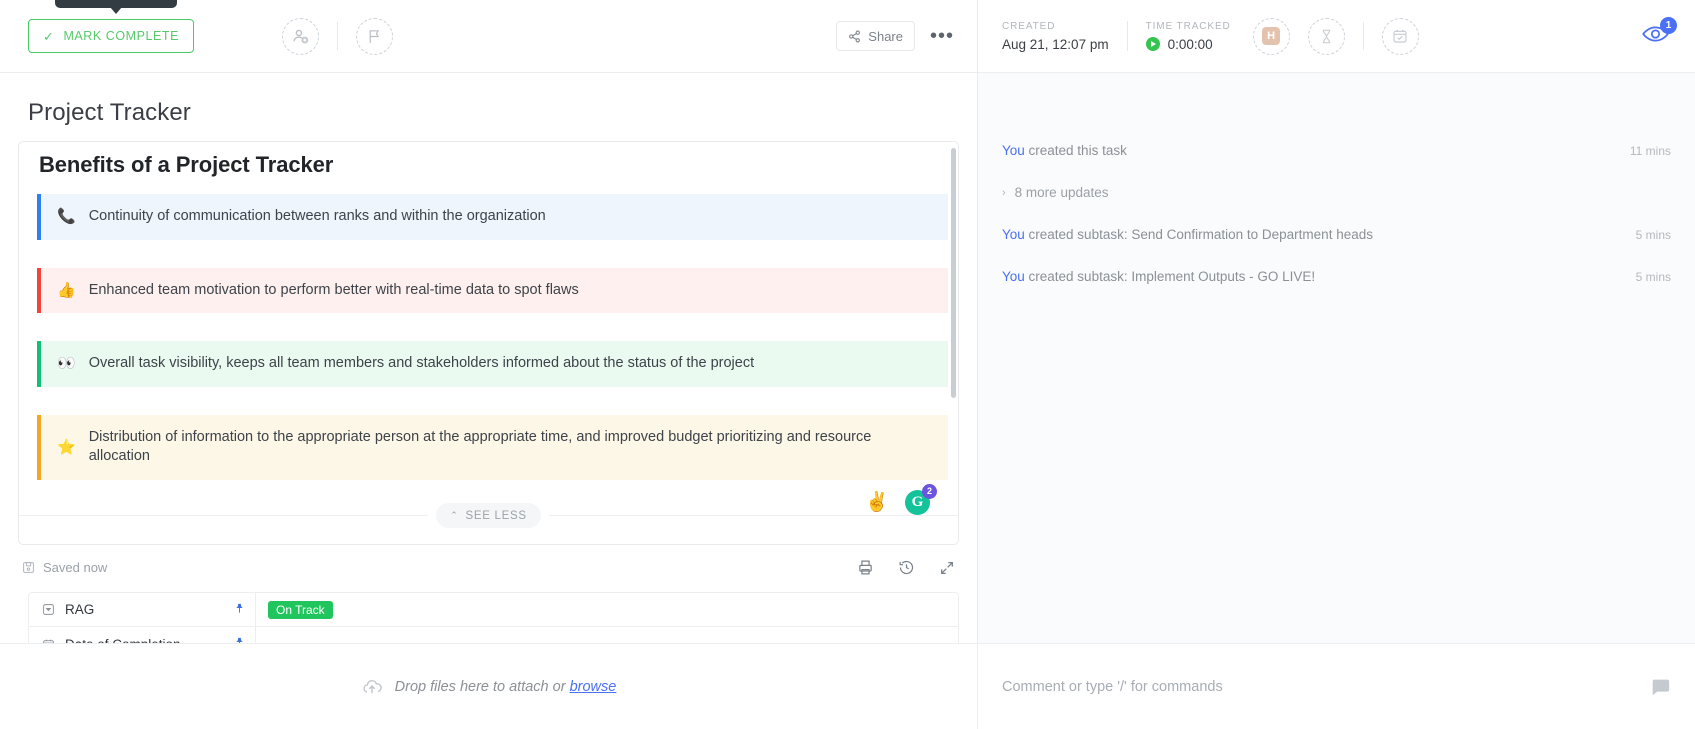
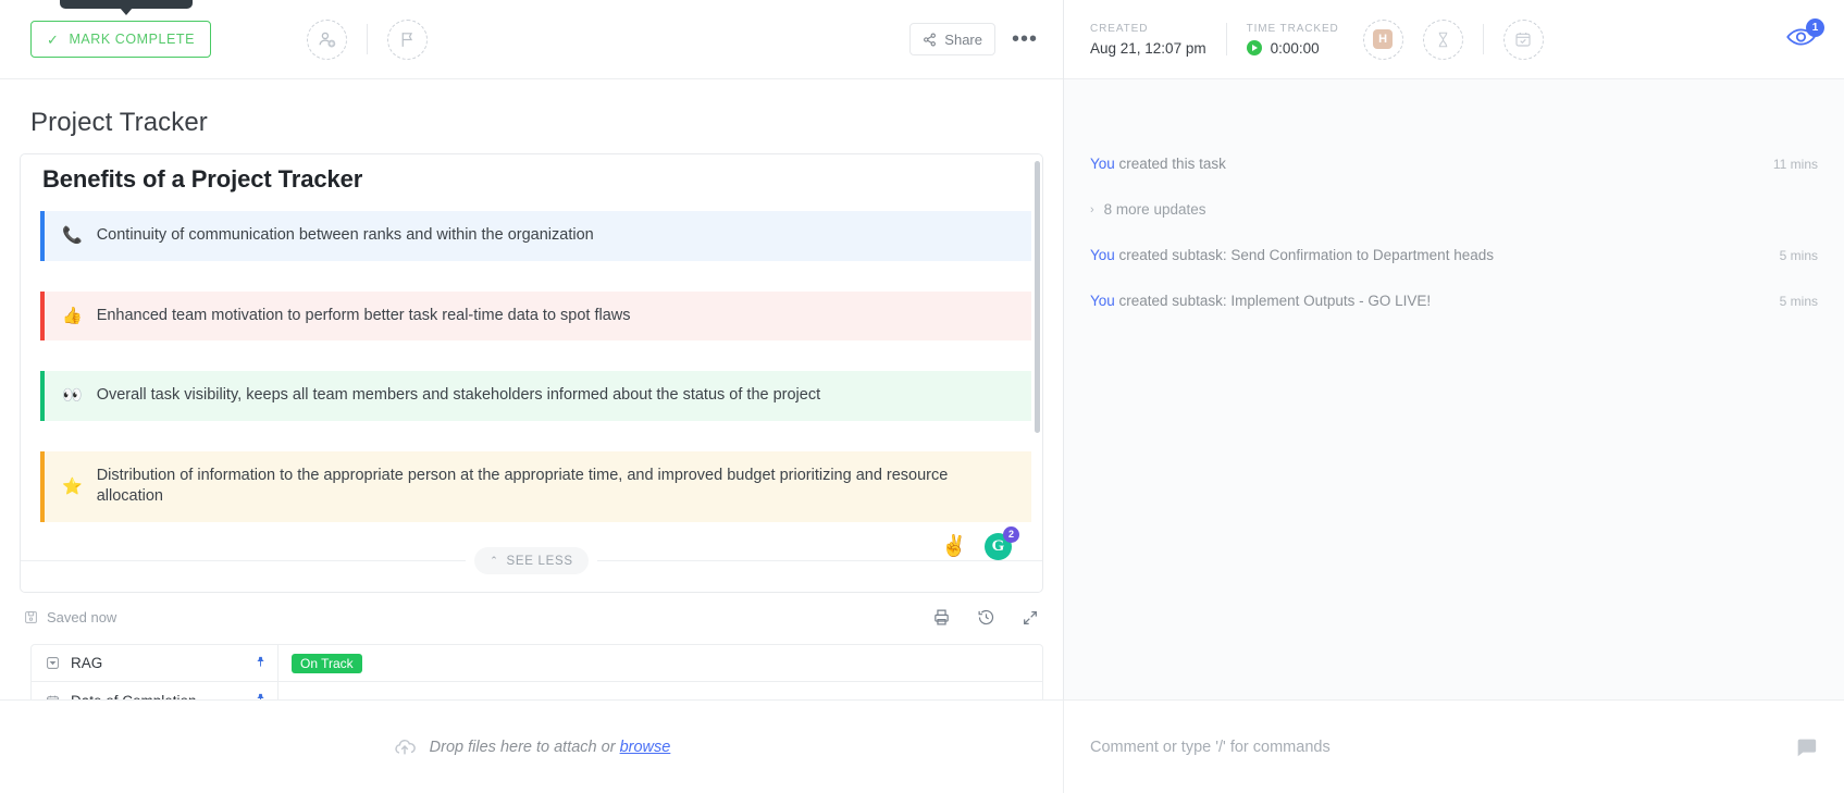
  ✓
  MARK COMPLETE
  Share
  •••
  Project Tracker
  Benefits of a Project Tracker
  📞
  Continuity of communication between ranks and within the organization
  👍
- Enhanced team motivation to perform better with real-time data to spot flaws
+ Enhanced team motivation to perform better task real-time data to spot flaws
  👀
  Overall task visibility, keeps all team members and stakeholders informed about the status of the project
  ⭐
  Distribution of information to the appropriate person at the appropriate time, and improved budget prioritizing and resource allocation
  ✌️
  G
  2
  ⌃
  SEE LESS
  Saved now
  RAG
  On Track
  CREATED
  Aug 21, 12:07 pm
  TIME TRACKED
  0:00:00
  H
  1
  You created this task
  11 mins
  ›
  8 more updates
  You created subtask: Send Confirmation to Department heads
  5 mins
  You created subtask: Implement Outputs - GO LIVE!
  5 mins
  Drop files here to attach or browse
  Comment or type '/' for commands
